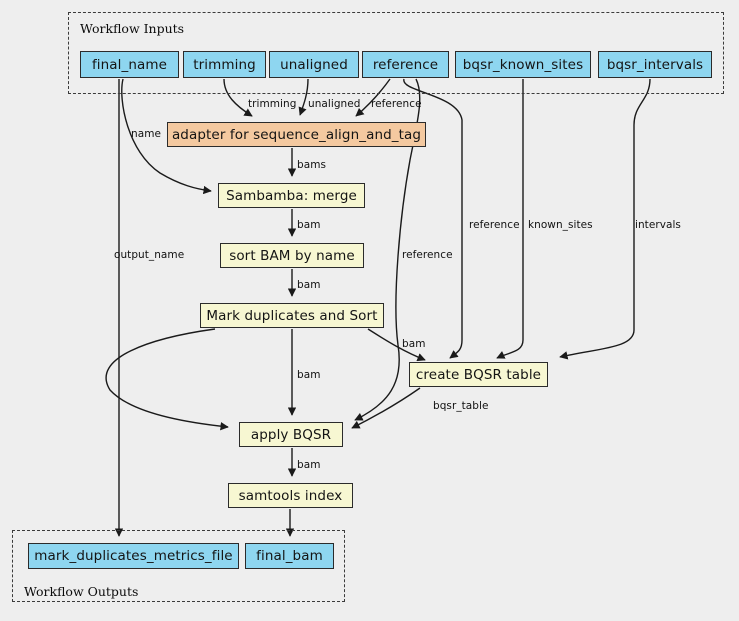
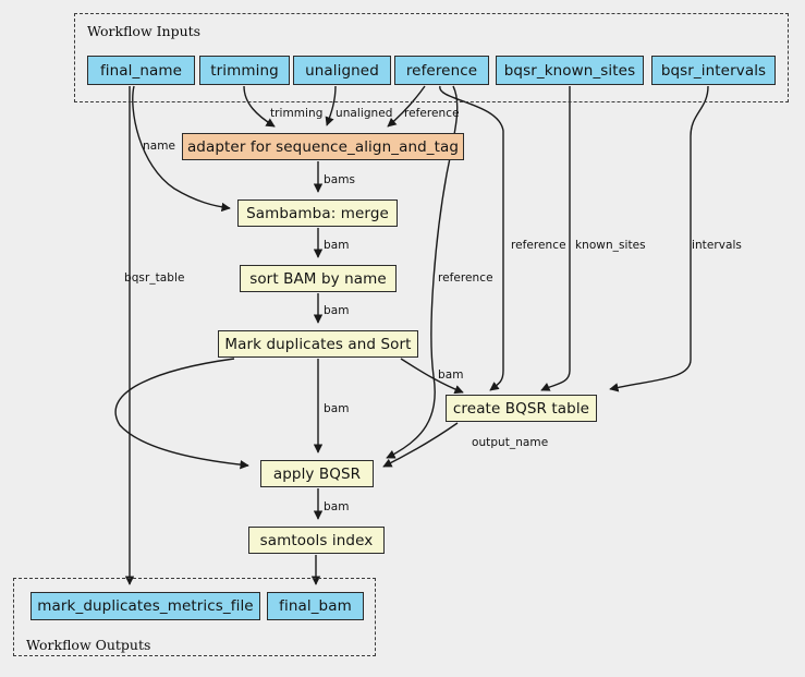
  Workflow Inputs
  Workflow Outputs
  final_name
  trimming
  unaligned
  reference
  bqsr_known_sites
  bqsr_intervals
  adapter for sequence_align_and_tag
  Sambamba: merge
  sort BAM by name
  Mark duplicates and Sort
  create BQSR table
  apply BQSR
  samtools index
  mark_duplicates_metrics_file
  final_bam
  trimming
  unaligned
  reference
  name
  bams
  bam
  reference
  known_sites
  intervals
- output_name
+ bqsr_table
  bam
  reference
  bam
  bam
- bqsr_table
+ output_name
  bam
